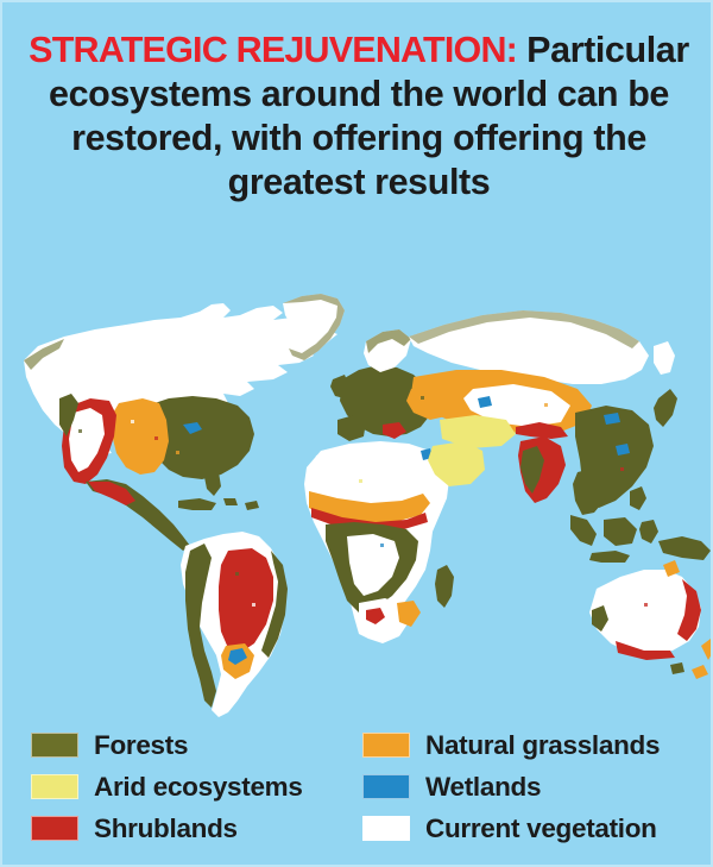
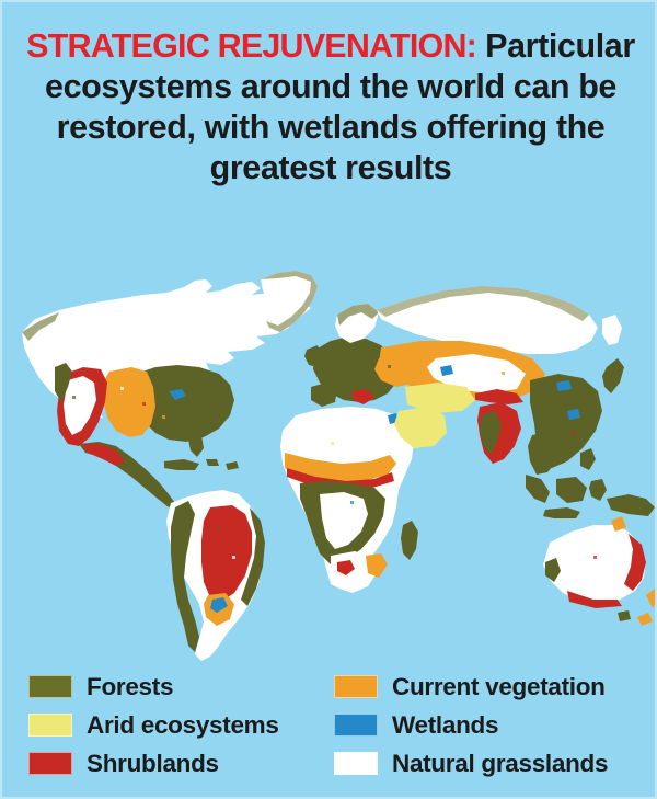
- STRATEGIC REJUVENATION: Particular ecosystems around the world can be restored, with offering offering the greatest results
+ STRATEGIC REJUVENATION: Particular ecosystems around the world can be restored, with wetlands offering the greatest results
  Forests
  Arid ecosystems
  Shrublands
- Natural grasslands
+ Current vegetation
  Wetlands
- Current vegetation
+ Natural grasslands
